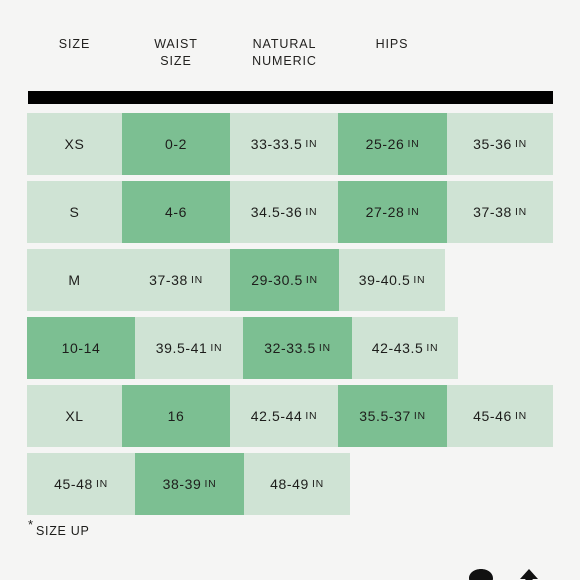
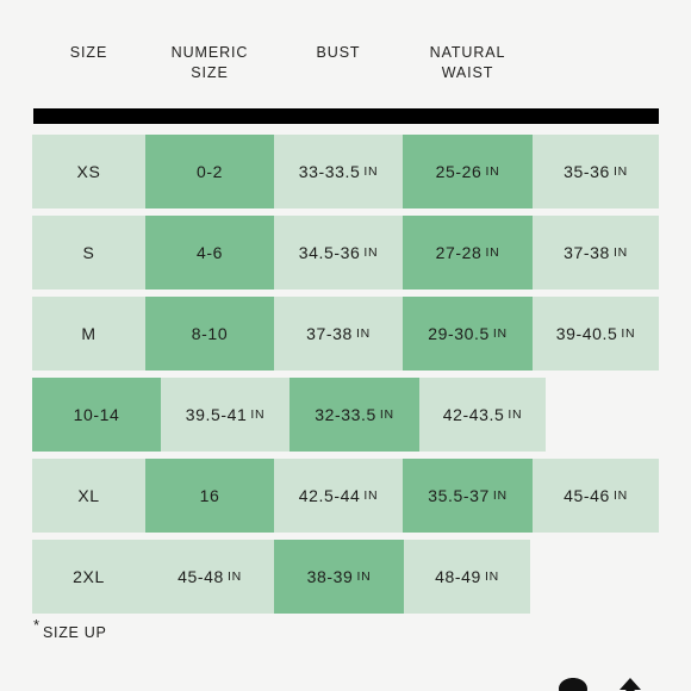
  SIZE
- WAIST
+ NUMERIC
  SIZE
+ BUST
  NATURAL
- NUMERIC
+ WAIST
- HIPS
  XS
  0-2
  33-33.5
  IN
  25-26
  IN
  35-36
  IN
  S
  4-6
  34.5-36
  IN
  27-28
  IN
  37-38
  IN
  M
+ 8-10
  37-38
  IN
  29-30.5
  IN
  39-40.5
  IN
  10-14
  39.5-41
  IN
  32-33.5
  IN
  42-43.5
  IN
  XL
  16
  42.5-44
  IN
  35.5-37
  IN
  45-46
  IN
+ 2XL
  45-48
  IN
  38-39
  IN
  48-49
  IN
  *
  SIZE UP
